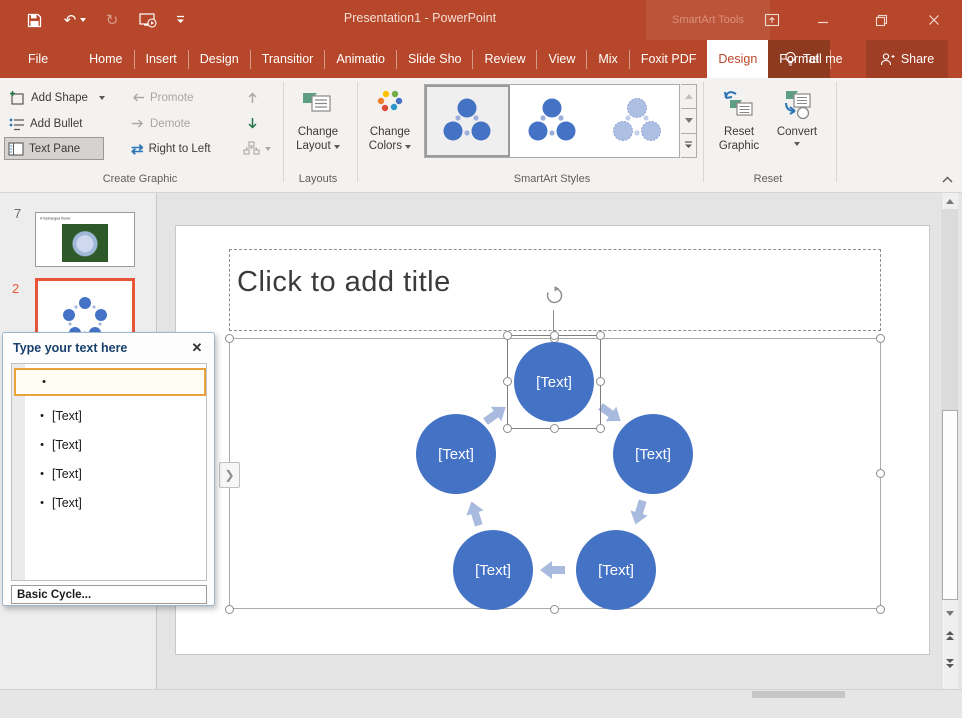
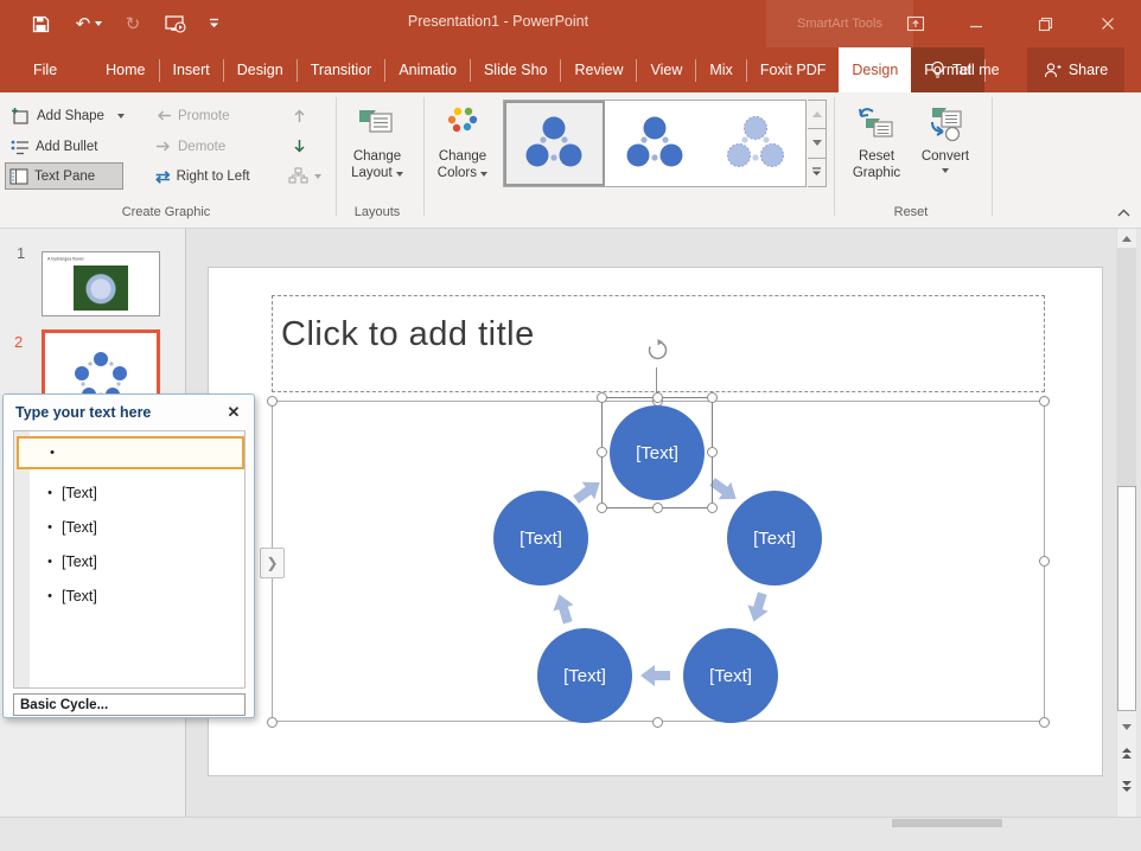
  ↶
  ↻
  Presentation1 - PowerPoint
  SmartArt Tools
  File
  Home
  Insert
  Design
  Transitior
  Animatio
  Slide Sho
  Review
  View
  Mix
  Foxit PDF
  Design
  Format
  Tell me
  Share
  Add Shape
  Add Bullet
  Text Pane
  Promote
  Demote
  ⇄
  Right to Left
  Create Graphic
  Change
  Layout
  Layouts
  Change
  Colors
- SmartArt Styles
  Reset
  Graphic
  Convert
  Reset
- 7
+ 1
  2
  Click to add title
  ❯
  [Text]
  [Text]
  [Text]
  [Text]
  [Text]
  Type your text here
  ✕
  •
  •
  [Text]
  •
  [Text]
  •
  [Text]
  •
  [Text]
  Basic Cycle...
